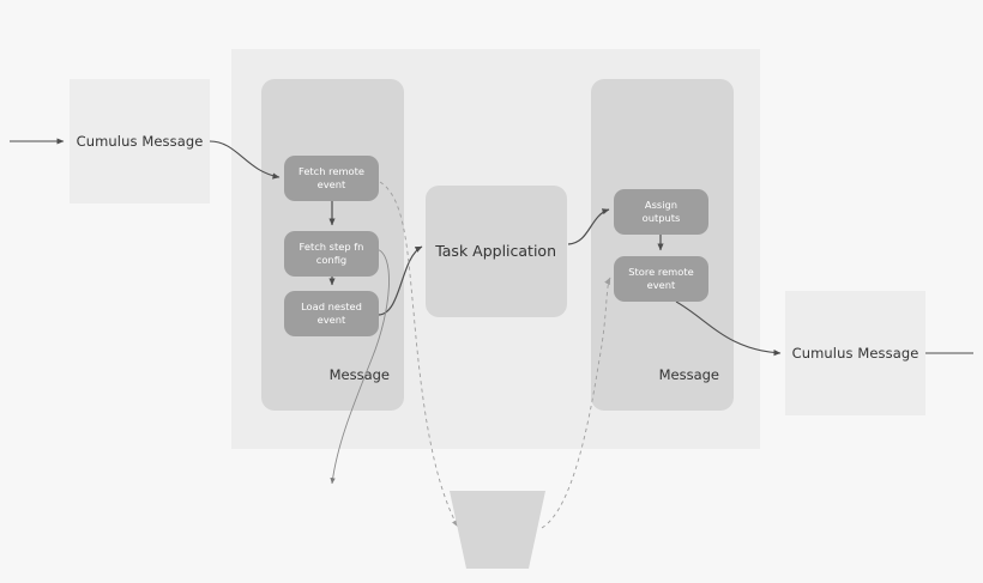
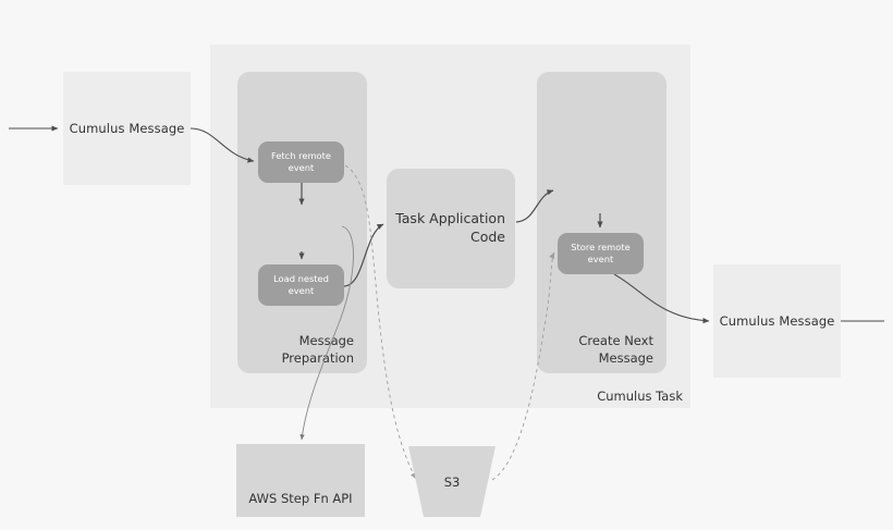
  Message
+ Preparation
+ Create Next
  Message
+ Cumulus Task
  Cumulus Message
  Cumulus Message
  Task Application
+ Code
+ AWS Step Fn API
+ S3
  Fetch remote
  event
- Fetch step fn
- config
  Load nested
  event
- Assign
- outputs
  Store remote
  event
